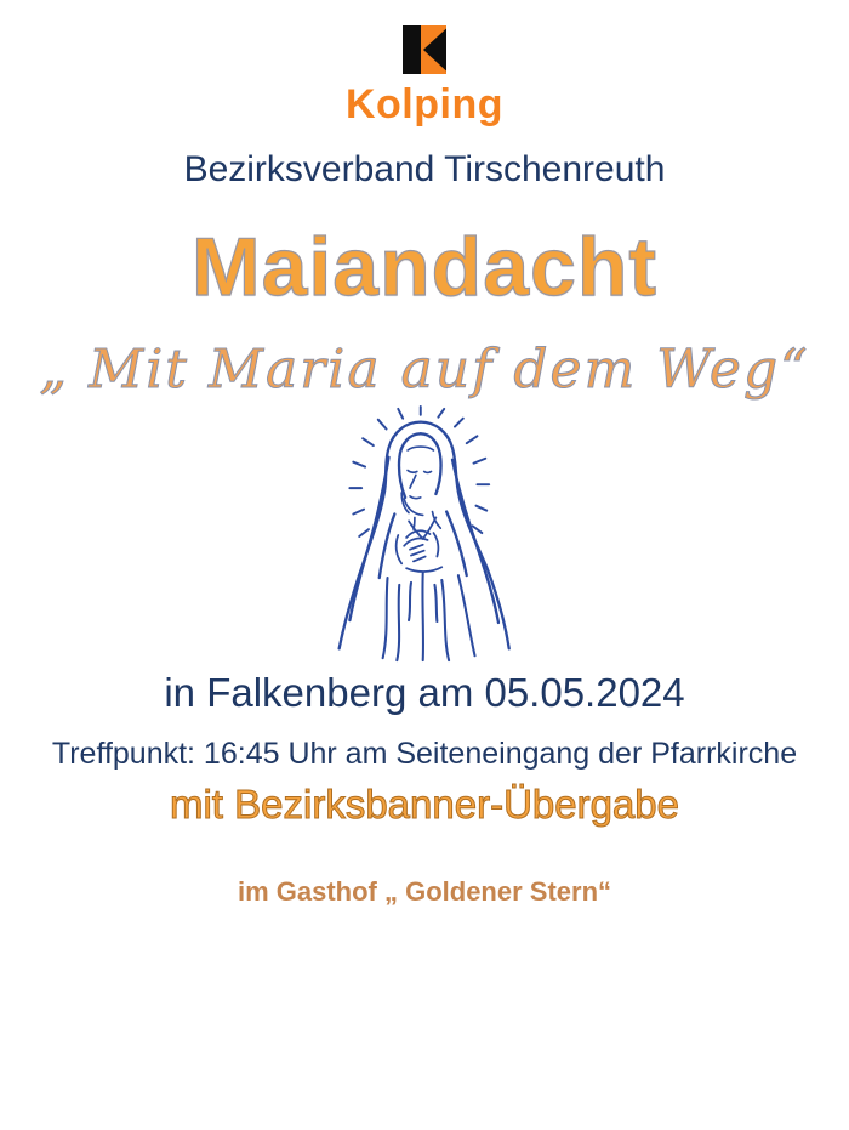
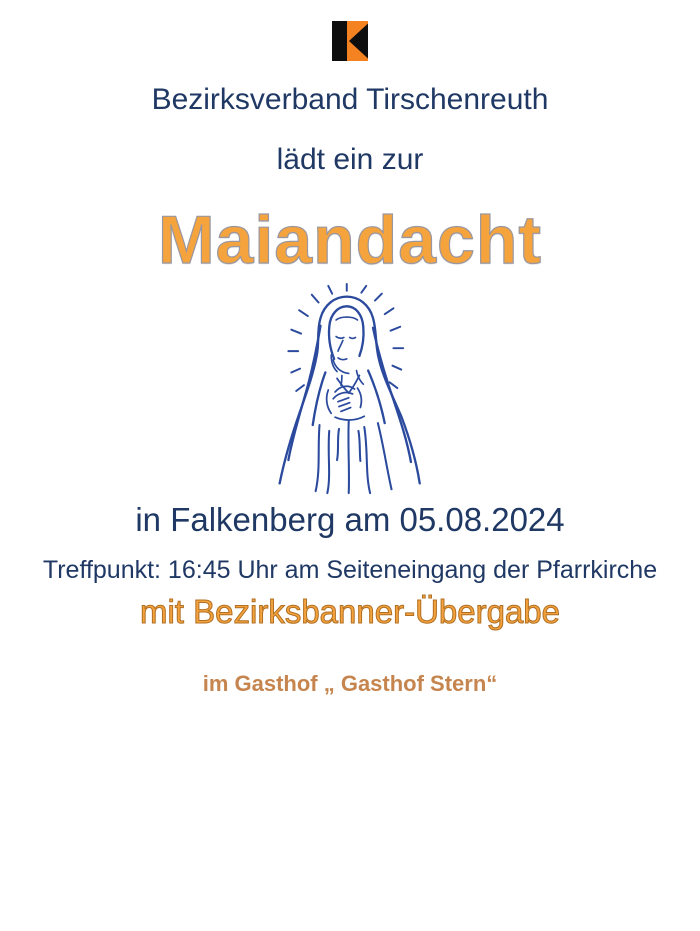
- Kolping
  Bezirksverband Tirschenreuth
+ lädt ein zur
  Maiandacht
- „ Mit Maria auf dem Weg“
- in Falkenberg am 05.05.2024
+ in Falkenberg am 05.08.2024
  Treffpunkt: 16:45 Uhr am Seiteneingang der Pfarrkirche
  mit Bezirksbanner-Übergabe
- im Gasthof „ Goldener Stern“
+ im Gasthof „ Gasthof Stern“
